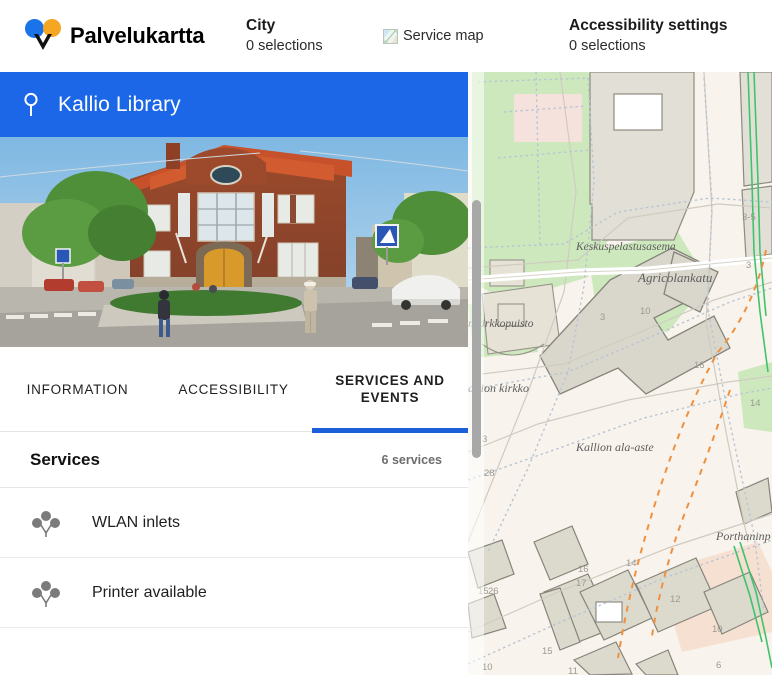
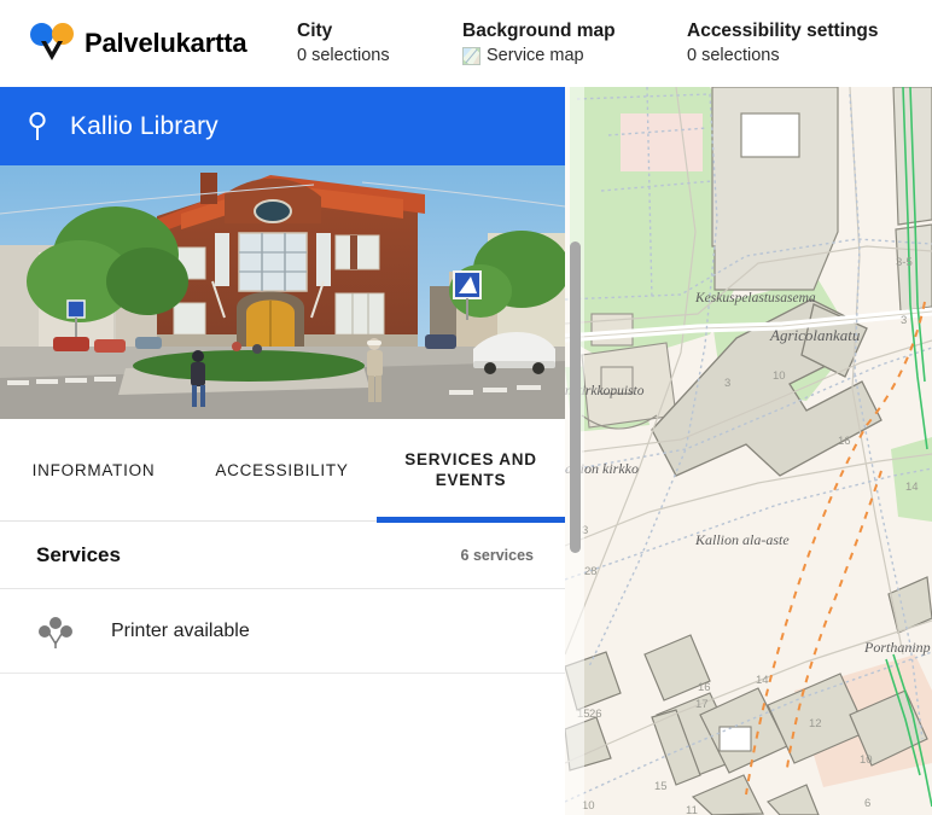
  Palvelukartta
  City
  0 selections
+ Background map
  Service map
  Accessibility settings
  0 selections
  Kallio Library
  INFORMATION
  ACCESSIBILITY
  SERVICES AND EVENTS
  Services
  6 services
- WLAN inlets
  Printer available
  Keskuspelastusasema
  nirkkopuisto
  aion kirkko
  Agricolankatu
  Kallion ala-aste
  Porthaninp
  3-5
  3
  10
  3
  16
  14
  3
  28
  16
  14
  17
  12
  10
  6
  26
  15
  15
  10
  11
